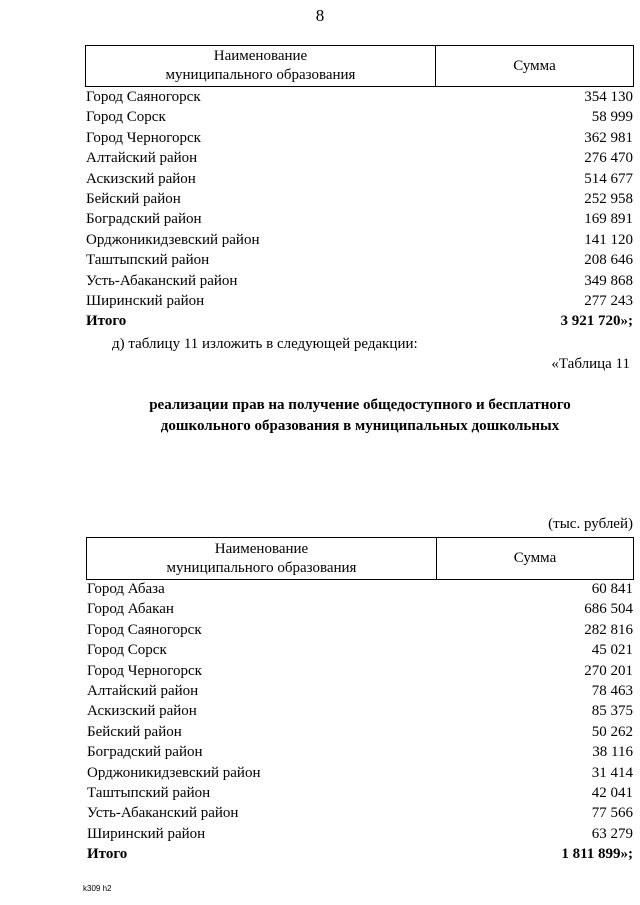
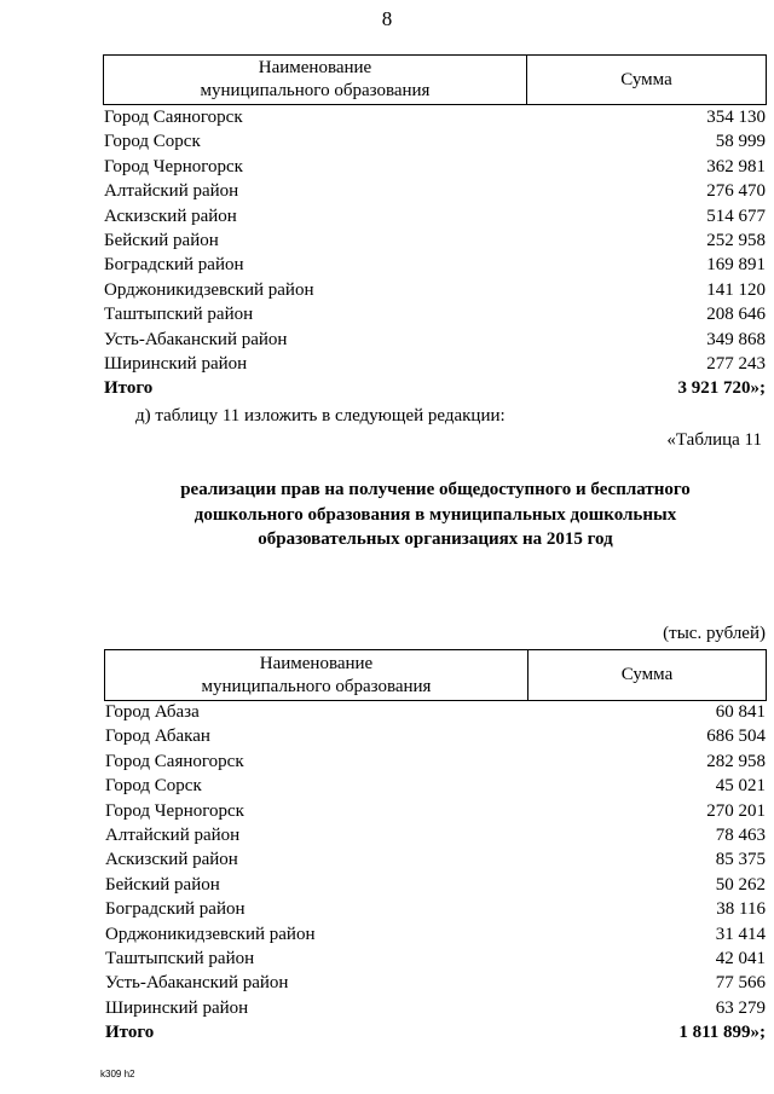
  8
  Наименование
  муниципального образования
  Сумма
  Город Саяногорск
  354 130
  Город Сорск
  58 999
  Город Черногорск
  362 981
  Алтайский район
  276 470
  Аскизский район
  514 677
  Бейский район
  252 958
  Боградский район
  169 891
  Орджоникидзевский район
  141 120
  Таштыпский район
  208 646
  Усть-Абаканский район
  349 868
  Ширинский район
  277 243
  Итого
  3 921 720»;
  д) таблицу 11 изложить в следующей редакции:
  «Таблица 11
  реализации прав на получение общедоступного и бесплатного
  дошкольного образования в муниципальных дошкольных
+ образовательных организациях на 2015 год
  (тыс. рублей)
  Наименование
  муниципального образования
  Сумма
  Город Абаза
  60 841
  Город Абакан
  686 504
  Город Саяногорск
- 282 816
+ 282 958
  Город Сорск
  45 021
  Город Черногорск
  270 201
  Алтайский район
  78 463
  Аскизский район
  85 375
  Бейский район
  50 262
  Боградский район
  38 116
  Орджоникидзевский район
  31 414
  Таштыпский район
  42 041
  Усть-Абаканский район
  77 566
  Ширинский район
  63 279
  Итого
  1 811 899»;
  k309 h2
